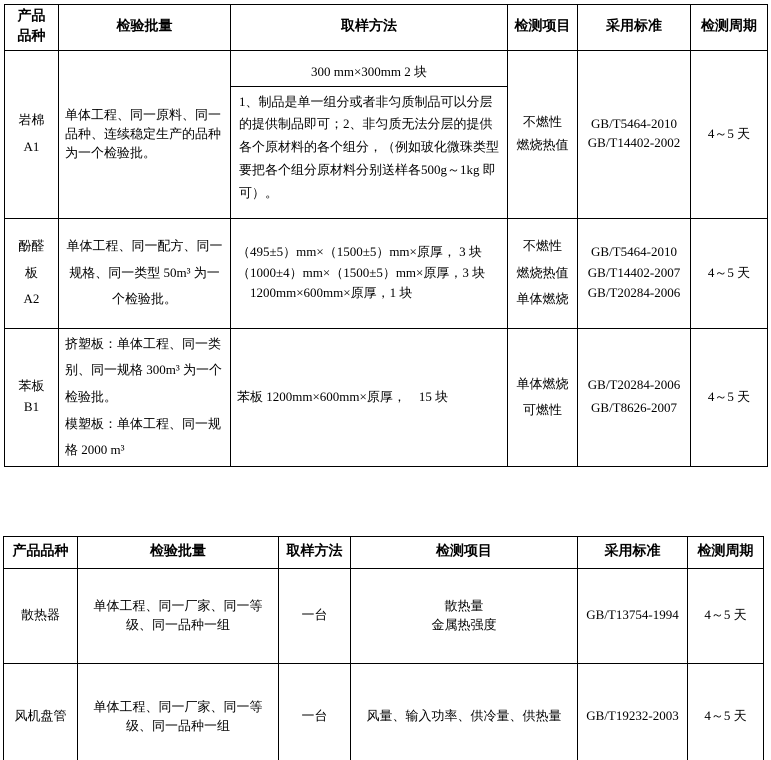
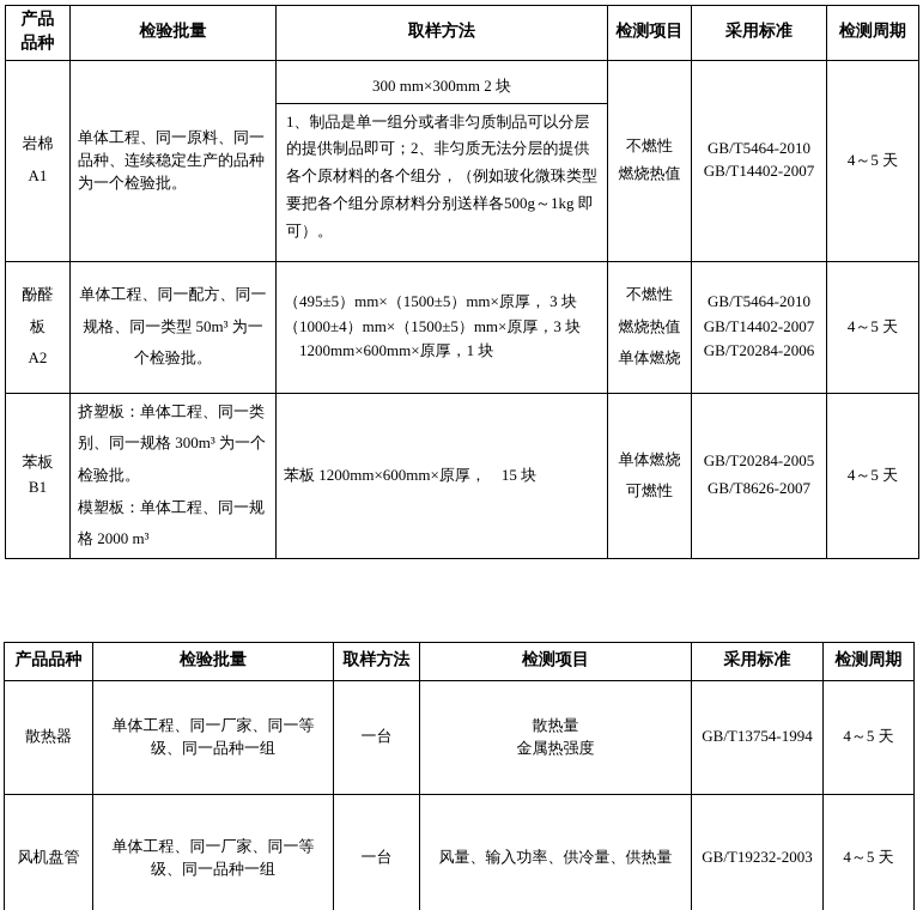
  产品 品种	检验批量	取样方法	检测项目	采用标准	检测周期
- 岩棉 A1	单体工程、同一原料、同一品种、连续稳定生产的品种为一个检验批。	300 mm×300mm 2 块 1、制品是单一组分或者非匀质制品可以分层的提供制品即可；2、非匀质无法分层的提供各个原材料的各个组分，（例如玻化微珠类型要把各个组分原材料分别送样各500g～1kg 即可）。	不燃性 燃烧热值	GB/T5464-2010 GB/T14402-2002	4～5 天
+ 岩棉 A1	单体工程、同一原料、同一品种、连续稳定生产的品种为一个检验批。	300 mm×300mm 2 块 1、制品是单一组分或者非匀质制品可以分层的提供制品即可；2、非匀质无法分层的提供各个原材料的各个组分，（例如玻化微珠类型要把各个组分原材料分别送样各500g～1kg 即可）。	不燃性 燃烧热值	GB/T5464-2010 GB/T14402-2007	4～5 天
  酚醛 板 A2	单体工程、同一配方、同一规格、同一类型 50m³ 为一个检验批。	（495±5）mm×（1500±5）mm×原厚， 3 块 （1000±4）mm×（1500±5）mm×原厚，3 块 1200mm×600mm×原厚，1 块	不燃性 燃烧热值 单体燃烧	GB/T5464-2010 GB/T14402-2007 GB/T20284-2006	4～5 天
- 苯板 B1	挤塑板：单体工程、同一类别、同一规格 300m³ 为一个检验批。 模塑板：单体工程、同一规格 2000 m³	苯板 1200mm×600mm×原厚， 15 块	单体燃烧 可燃性	GB/T20284-2006 GB/T8626-2007	4～5 天
+ 苯板 B1	挤塑板：单体工程、同一类别、同一规格 300m³ 为一个检验批。 模塑板：单体工程、同一规格 2000 m³	苯板 1200mm×600mm×原厚， 15 块	单体燃烧 可燃性	GB/T20284-2005 GB/T8626-2007	4～5 天
  产品品种	检验批量	取样方法	检测项目	采用标准	检测周期
  散热器	单体工程、同一厂家、同一等级、同一品种一组	一台	散热量 金属热强度	GB/T13754-1994	4～5 天
  风机盘管	单体工程、同一厂家、同一等级、同一品种一组	一台	风量、输入功率、供冷量、供热量	GB/T19232-2003	4～5 天
